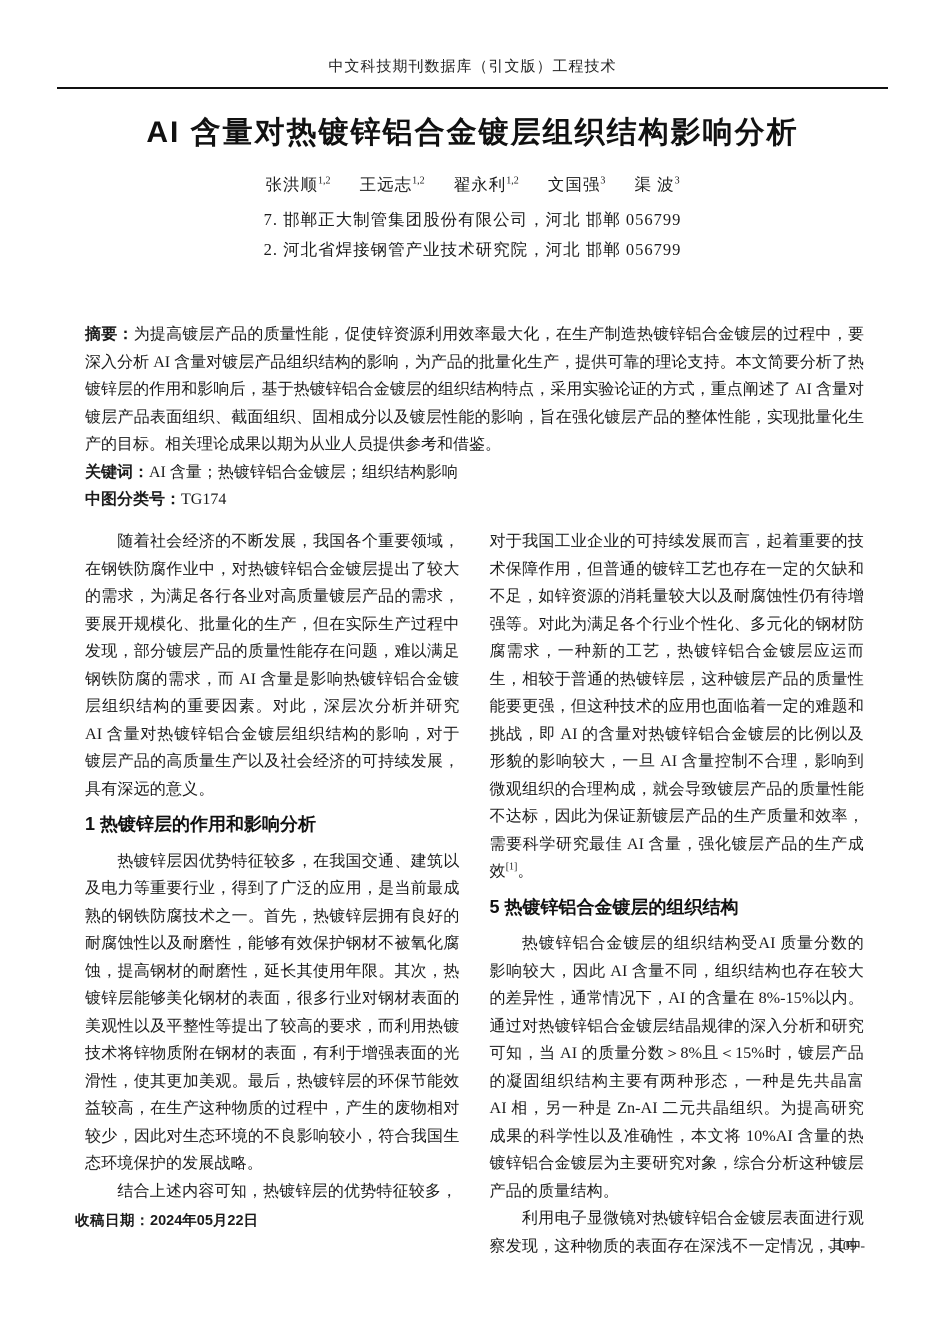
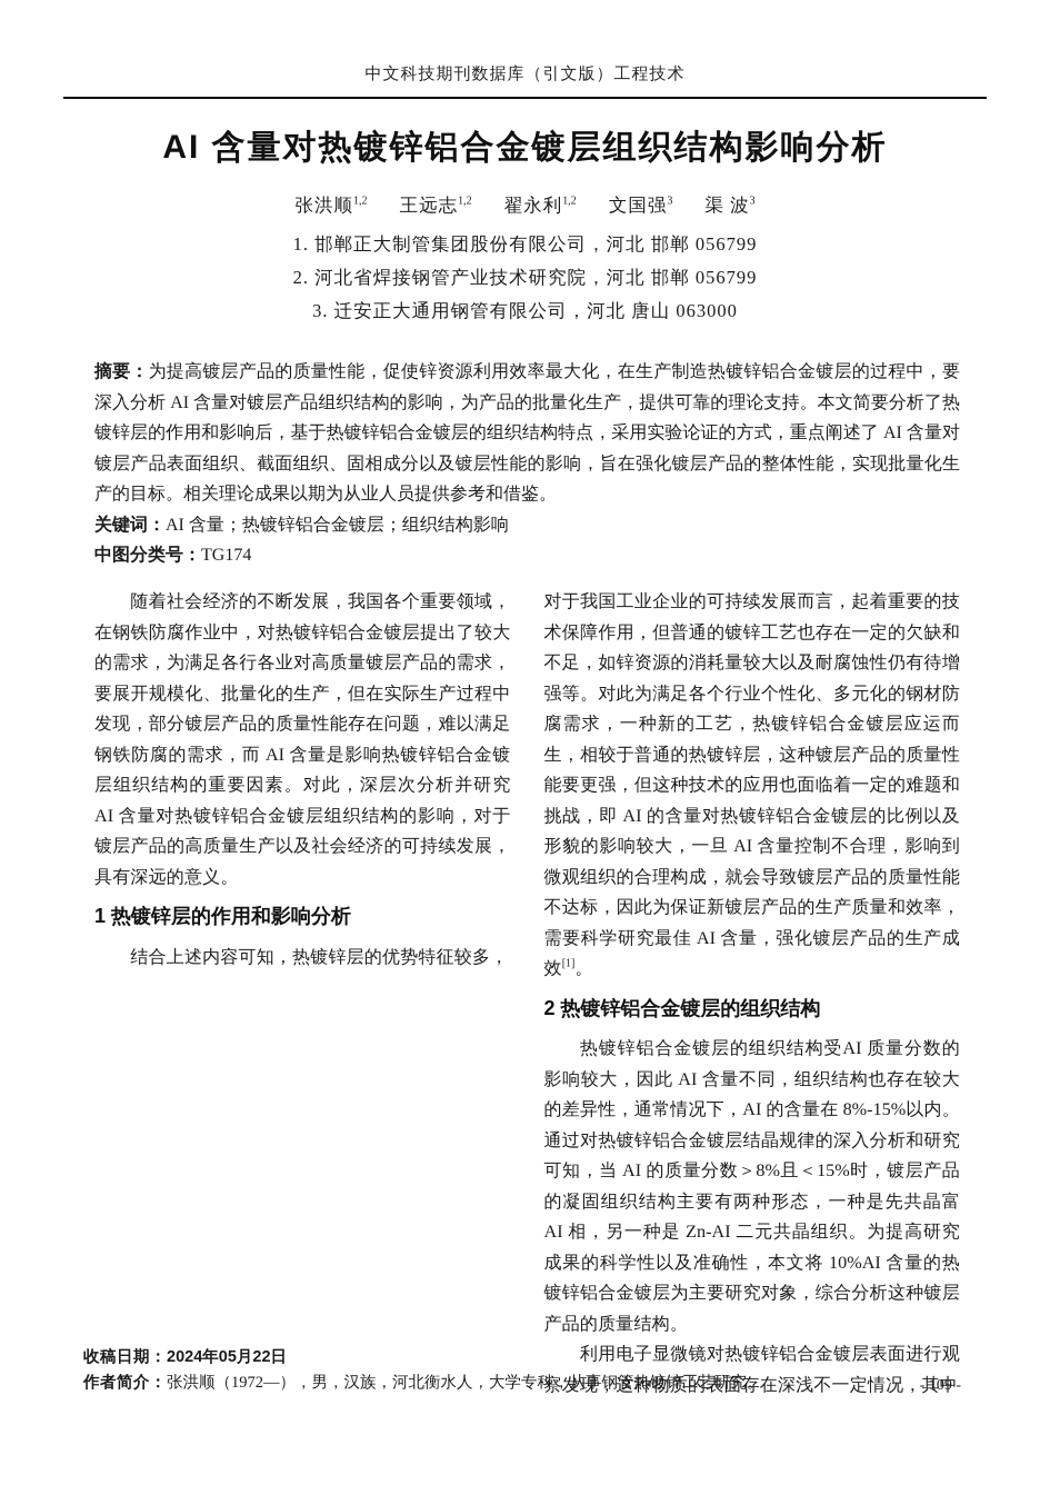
  中文科技期刊数据库（引文版）工程技术
  AI 含量对热镀锌铝合金镀层组织结构影响分析
  张洪顺1,2 王远志1,2 翟永利1,2 文国强3 渠 波3
- 7. 邯郸正大制管集团股份有限公司，河北 邯郸 056799
+ 1. 邯郸正大制管集团股份有限公司，河北 邯郸 056799
  2. 河北省焊接钢管产业技术研究院，河北 邯郸 056799
+ 3. 迁安正大通用钢管有限公司，河北 唐山 063000
  摘要：为提高镀层产品的质量性能，促使锌资源利用效率最大化，在生产制造热镀锌铝合金镀层的过程中，要深入分析 AI 含量对镀层产品组织结构的影响，为产品的批量化生产，提供可靠的理论支持。本文简要分析了热镀锌层的作用和影响后，基于热镀锌铝合金镀层的组织结构特点，采用实验论证的方式，重点阐述了 AI 含量对镀层产品表面组织、截面组织、固相成分以及镀层性能的影响，旨在强化镀层产品的整体性能，实现批量化生产的目标。相关理论成果以期为从业人员提供参考和借鉴。
  关键词：AI 含量；热镀锌铝合金镀层；组织结构影响
  中图分类号：TG174
  随着社会经济的不断发展，我国各个重要领域，在钢铁防腐作业中，对热镀锌铝合金镀层提出了较大的需求，为满足各行各业对高质量镀层产品的需求，要展开规模化、批量化的生产，但在实际生产过程中发现，部分镀层产品的质量性能存在问题，难以满足钢铁防腐的需求，而 AI 含量是影响热镀锌铝合金镀层组织结构的重要因素。对此，深层次分析并研究 AI 含量对热镀锌铝合金镀层组织结构的影响，对于镀层产品的高质量生产以及社会经济的可持续发展，具有深远的意义。
  1 热镀锌层的作用和影响分析
- 热镀锌层因优势特征较多，在我国交通、建筑以及电力等重要行业，得到了广泛的应用，是当前最成熟的钢铁防腐技术之一。首先，热镀锌层拥有良好的耐腐蚀性以及耐磨性，能够有效保护钢材不被氧化腐蚀，提高钢材的耐磨性，延长其使用年限。其次，热镀锌层能够美化钢材的表面，很多行业对钢材表面的美观性以及平整性等提出了较高的要求，而利用热镀技术将锌物质附在钢材的表面，有利于增强表面的光滑性，使其更加美观。最后，热镀锌层的环保节能效益较高，在生产这种物质的过程中，产生的废物相对较少，因此对生态环境的不良影响较小，符合我国生态环境保护的发展战略。
  结合上述内容可知，热镀锌层的优势特征较多，
  对于我国工业企业的可持续发展而言，起着重要的技术保障作用，但普通的镀锌工艺也存在一定的欠缺和不足，如锌资源的消耗量较大以及耐腐蚀性仍有待增强等。对此为满足各个行业个性化、多元化的钢材防腐需求，一种新的工艺，热镀锌铝合金镀层应运而生，相较于普通的热镀锌层，这种镀层产品的质量性能要更强，但这种技术的应用也面临着一定的难题和挑战，即 AI 的含量对热镀锌铝合金镀层的比例以及形貌的影响较大，一旦 AI 含量控制不合理，影响到微观组织的合理构成，就会导致镀层产品的质量性能不达标，因此为保证新镀层产品的生产质量和效率，需要科学研究最佳 AI 含量，强化镀层产品的生产成效[1]。
- 5 热镀锌铝合金镀层的组织结构
+ 2 热镀锌铝合金镀层的组织结构
  热镀锌铝合金镀层的组织结构受AI 质量分数的影响较大，因此 AI 含量不同，组织结构也存在较大的差异性，通常情况下，AI 的含量在 8%-15%以内。通过对热镀锌铝合金镀层结晶规律的深入分析和研究可知，当 AI 的质量分数＞8%且＜15%时，镀层产品的凝固组织结构主要有两种形态，一种是先共晶富 AI 相，另一种是 Zn-AI 二元共晶组织。为提高研究成果的科学性以及准确性，本文将 10%AI 含量的热镀锌铝合金镀层为主要研究对象，综合分析这种镀层产品的质量结构。
  利用电子显微镜对热镀锌铝合金镀层表面进行观察发现，这种物质的表面存在深浅不一定情况，其中
  收稿日期：2024年05月22日
+ 作者简介：张洪顺（1972—），男，汉族，河北衡水人，大学专科，从事钢管热镀锌工艺研究。
  - 109 -
